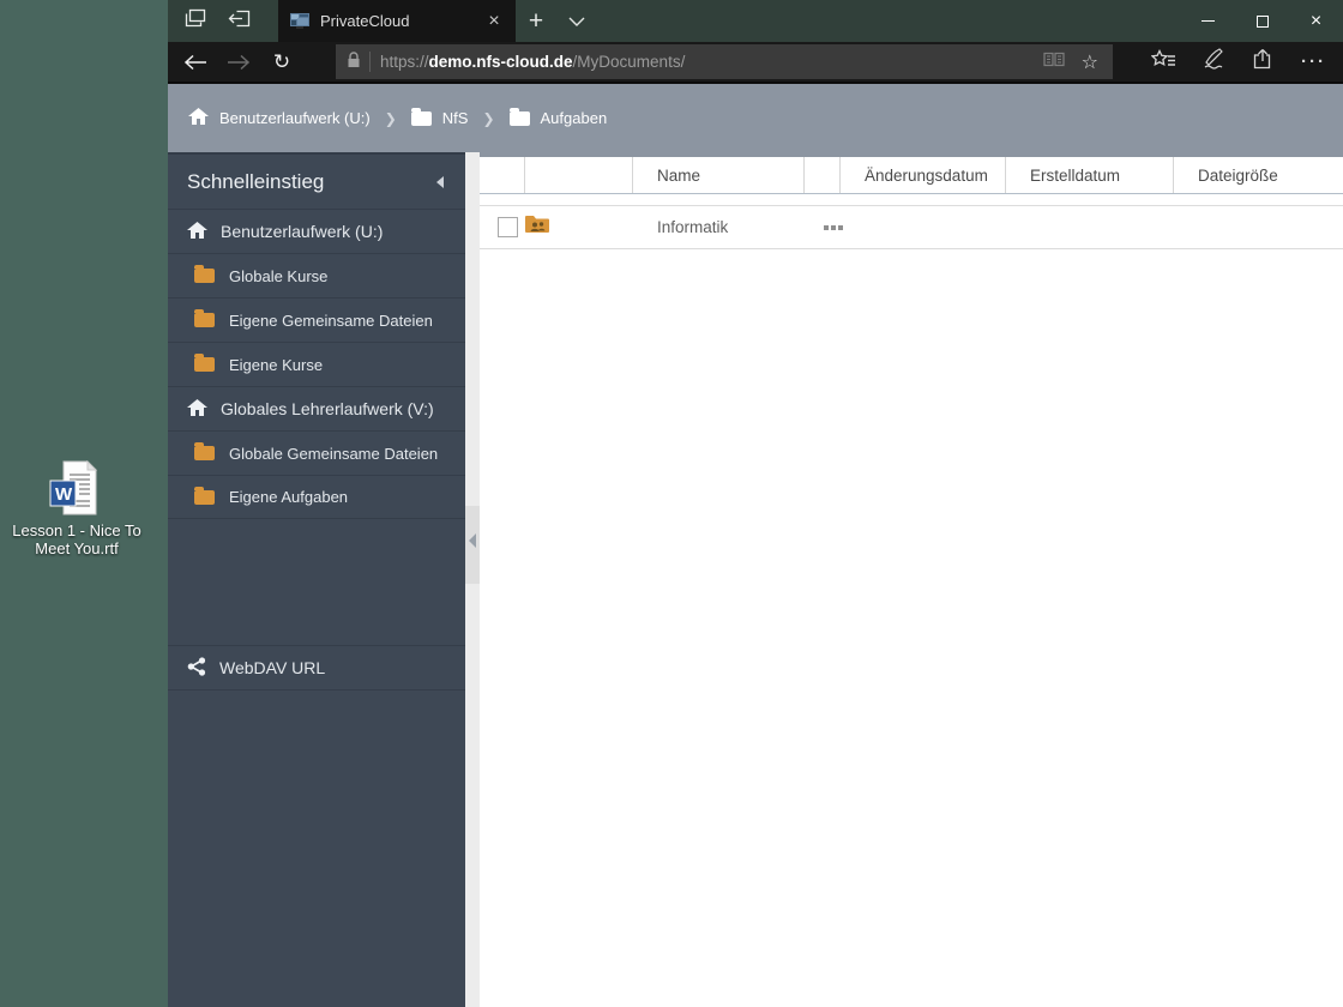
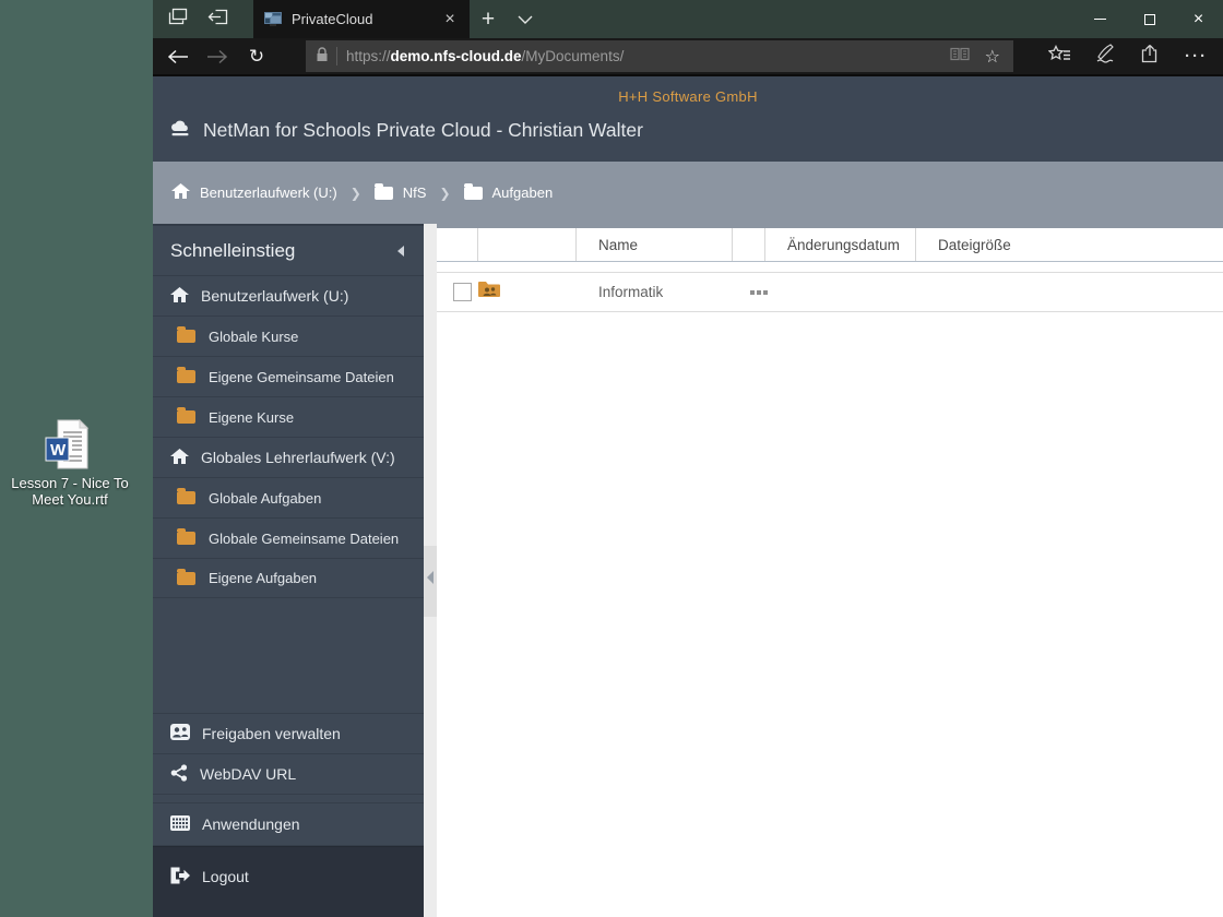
  W
- Lesson 1 - Nice To Meet You.rtf
+ Lesson 7 - Nice To Meet You.rtf
  PrivateCloud
  ×
  +
  ×
  ↻
  https://demo.nfs-cloud.de/MyDocuments/
  ☆
  ···
+ H+H Software GmbH
+ NetMan for Schools Private Cloud - Christian Walter
  Benutzerlaufwerk (U:)
  ❯
  NfS
  ❯
  Aufgaben
  Schnelleinstieg
  Benutzerlaufwerk (U:)
  Globale Kurse
  Eigene Gemeinsame Dateien
  Eigene Kurse
  Globales Lehrerlaufwerk (V:)
+ Globale Aufgaben
  Globale Gemeinsame Dateien
  Eigene Aufgaben
+ Freigaben verwalten
  WebDAV URL
+ Anwendungen
+ Logout
  Name
  Änderungsdatum
- Erstelldatum
  Dateigröße
  Informatik
